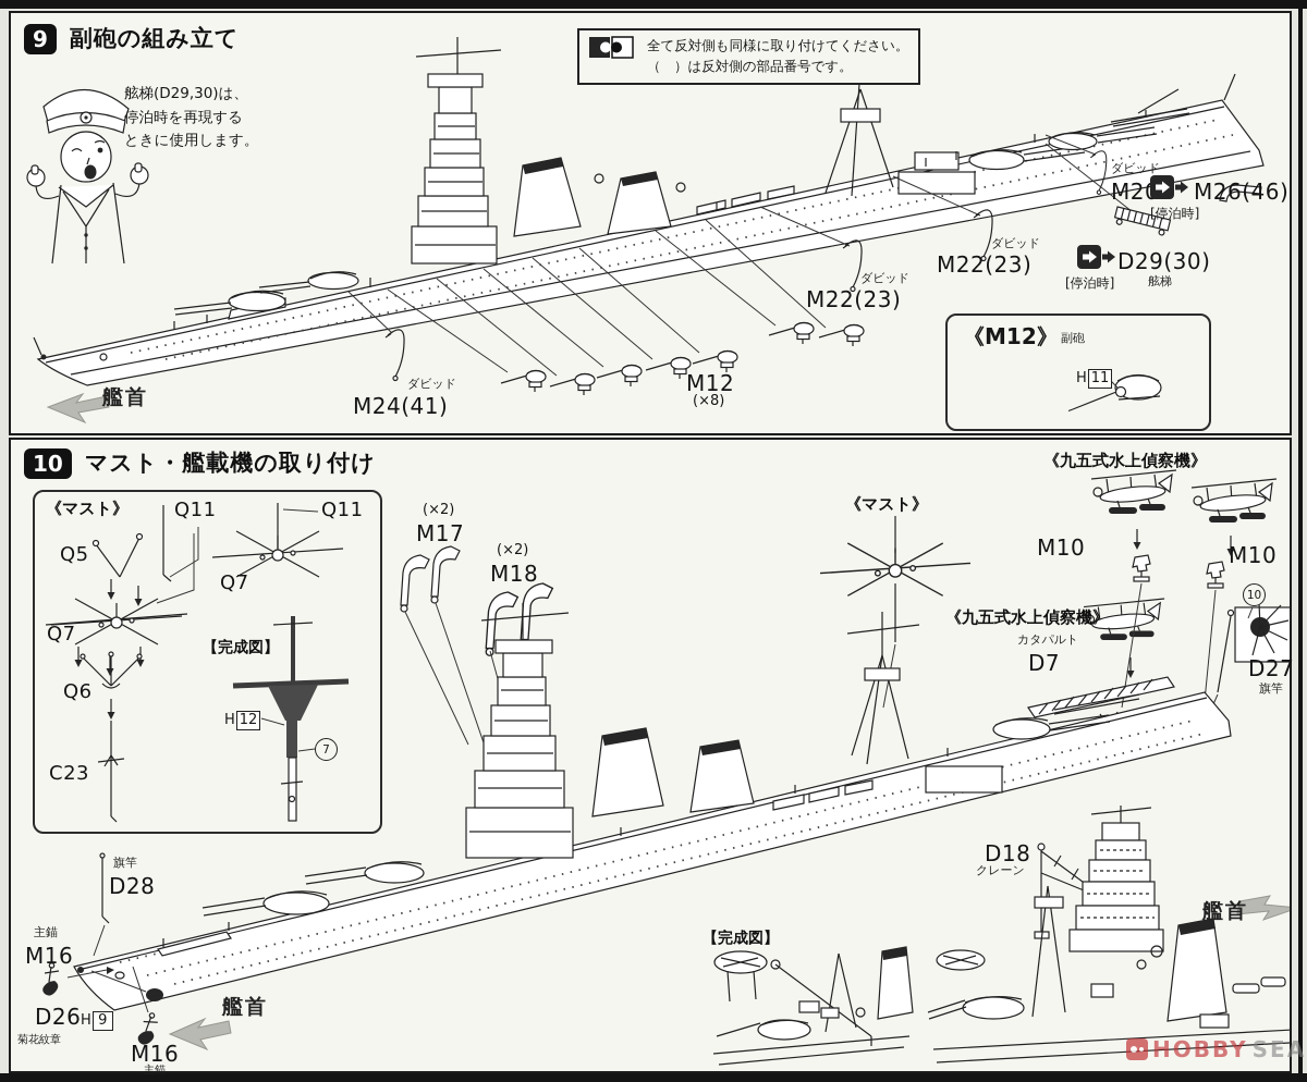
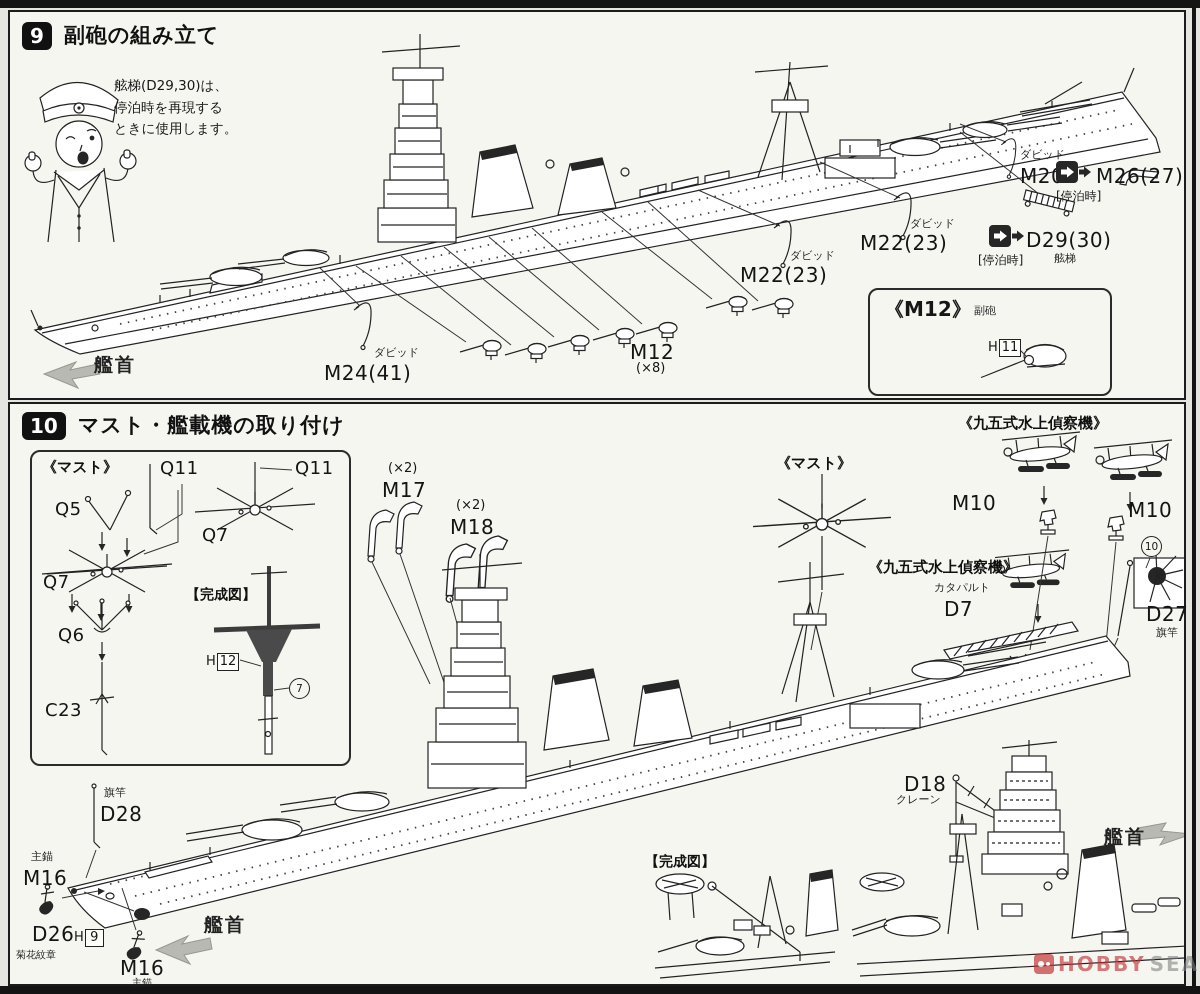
  9
  副砲の組み立て
- 全て反対側も同様に取り付けてください。
- （ ）は反対側の部品番号です。
  舷梯(D29,30)は、
  停泊時を再現する
  ときに使用します。
  ダビッド
  M24(41)
  M12
  (×8)
  ダビッド
  M22(23)
  ダビッド
  M22(23)
  ダビッド
- M26(46)
+ M26(27)
  [停泊時]
  D29(30)
  [停泊時]
  舷梯
  艦首
  《M12》
  副砲
  H 11
  10
  マスト・艦載機の取り付け
  《マスト》
  Q11
  Q11
  Q5
  Q7
  Q7
  Q6
  C23
  【完成図】
  H 12
  7
  (×2)
  M17
  (×2)
  M18
  《マスト》
  《九五式水上偵察機》
  M10
  M10
  10
  《九五式水上偵察機》
  カタパルト
  D7
  D27
  旗竿
  旗竿
  D28
  主錨
  M16
  D26
  H 9
  菊花紋章
  M16
  主錨
  艦首
  D18
  クレーン
  艦首
  【完成図】
  HOBBY
